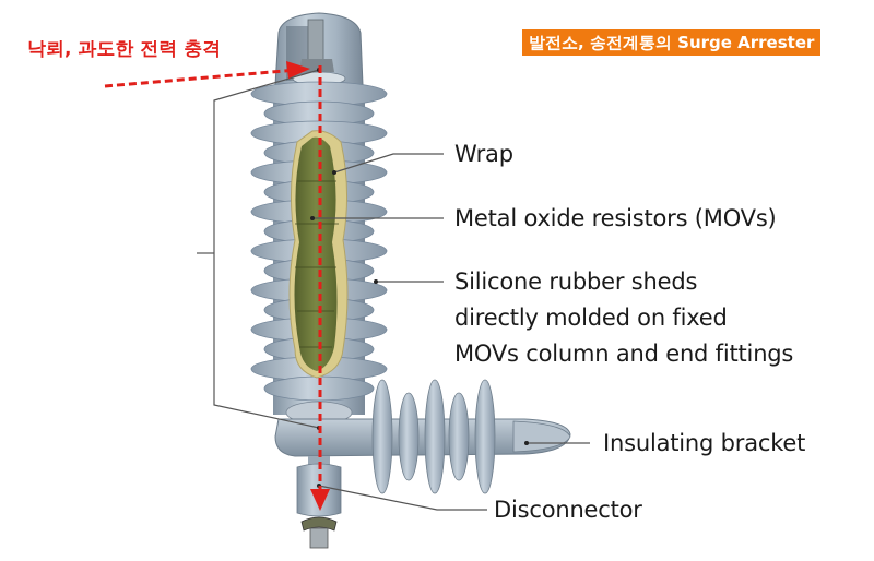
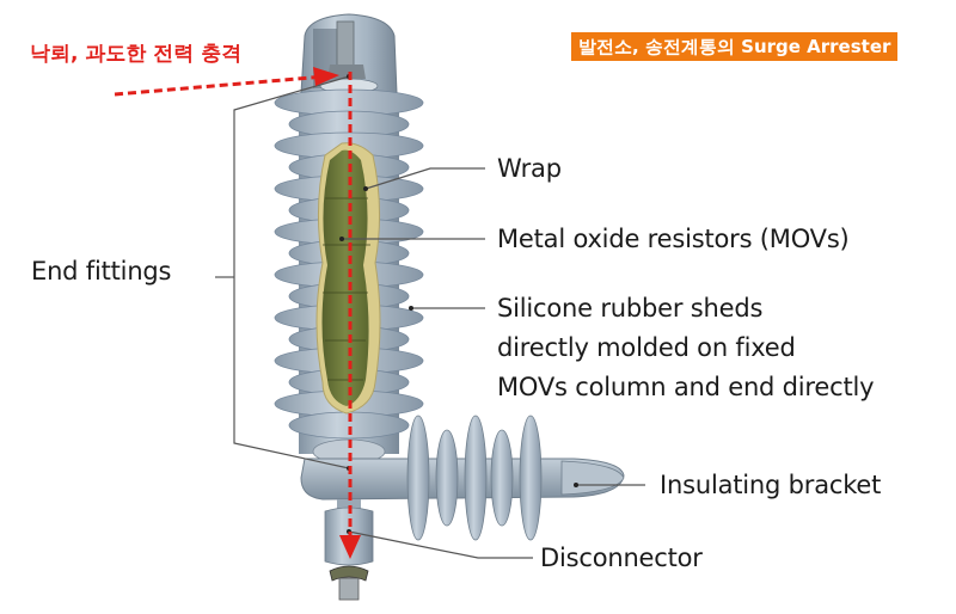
  발전소, 송전계통의 Surge Arrester
  낙뢰, 과도한 전력 충격
  Wrap
  Metal oxide resistors (MOVs)
  Silicone rubber sheds
  directly molded on fixed
- MOVs column and end fittings
+ MOVs column and end directly
+ End fittings
  Insulating bracket
  Disconnector
